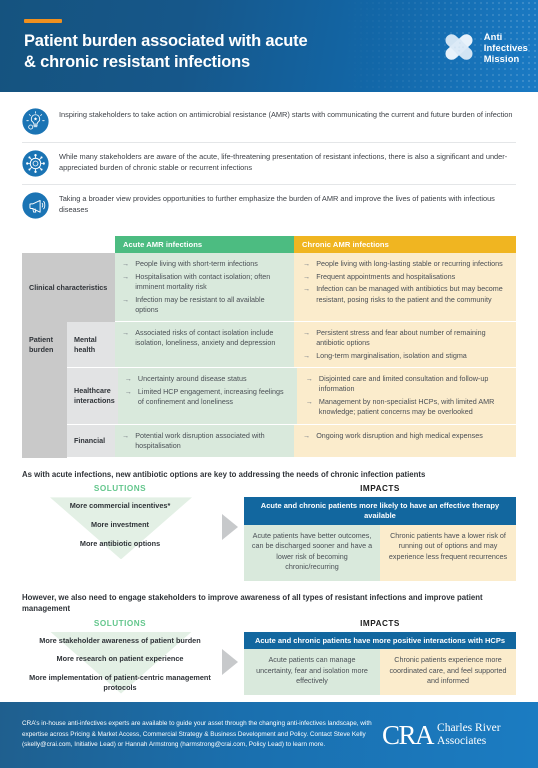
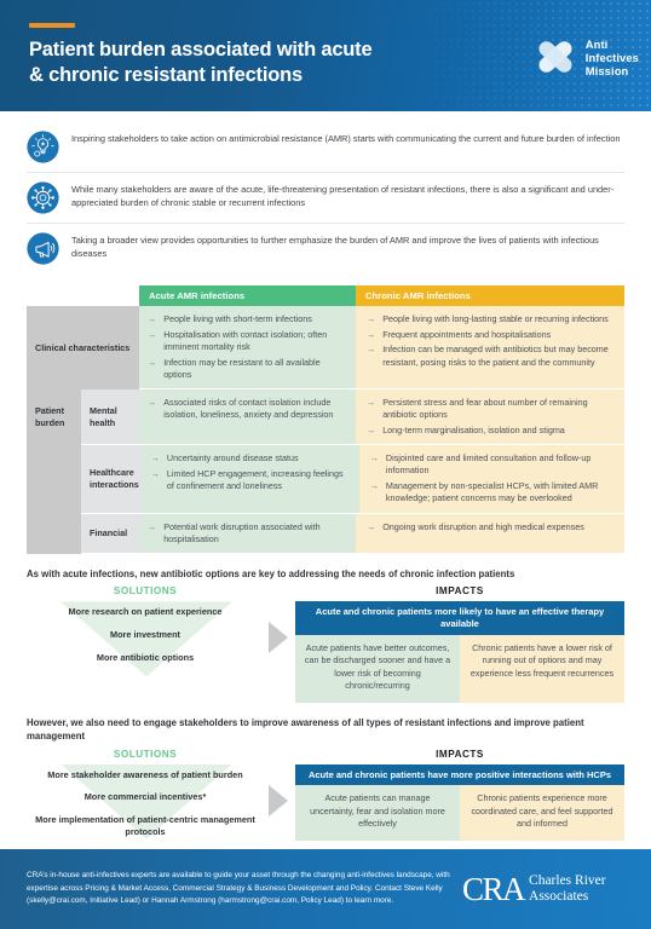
  Patient burden associated with acute
  & chronic resistant infections
  Anti
  Infectives
  Mission
  Inspiring stakeholders to take action on antimicrobial resistance (AMR) starts with communicating the current and future burden of infection
  While many stakeholders are aware of the acute, life-threatening presentation of resistant infections, there is also a significant and under-appreciated burden of chronic stable or recurrent infections
  Taking a broader view provides opportunities to further emphasize the burden of AMR and improve the lives of patients with infectious diseases
  Acute AMR infections
  Chronic AMR infections
  Clinical characteristics
  →
  People living with short-term infections
  →
  Hospitalisation with contact isolation; often imminent mortality risk
  →
  Infection may be resistant to all available options
  →
  People living with long-lasting stable or recurring infections
  →
  Frequent appointments and hospitalisations
  →
  Infection can be managed with antibiotics but may become resistant, posing risks to the patient and the community
  Patient burden
  Mental health
  →
  Associated risks of contact isolation include isolation, loneliness, anxiety and depression
  →
  Persistent stress and fear about number of remaining antibiotic options
  →
  Long-term marginalisation, isolation and stigma
  Healthcare interactions
  →
  Uncertainty around disease status
  →
  Limited HCP engagement, increasing feelings of confinement and loneliness
  →
  Disjointed care and limited consultation and follow-up information
  →
  Management by non-specialist HCPs, with limited AMR knowledge; patient concerns may be overlooked
  Financial
  →
  Potential work disruption associated with hospitalisation
  →
  Ongoing work disruption and high medical expenses
  As with acute infections, new antibiotic options are key to addressing the needs of chronic infection patients
  SOLUTIONS
- More commercial incentives*
+ More research on patient experience
  More investment
  More antibiotic options
  IMPACTS
  Acute and chronic patients more likely to have an effective therapy available
  Acute patients have better outcomes, can be discharged sooner and have a lower risk of becoming chronic/recurring
  Chronic patients have a lower risk of running out of options and may experience less frequent recurrences
  However, we also need to engage stakeholders to improve awareness of all types of resistant infections and improve patient management
  SOLUTIONS
  More stakeholder awareness of patient burden
- More research on patient experience
+ More commercial incentives*
  More implementation of patient-centric management protocols
  IMPACTS
  Acute and chronic patients have more positive interactions with HCPs
  Acute patients can manage uncertainty, fear and isolation more effectively
  Chronic patients experience more coordinated care, and feel supported and informed
  CRA
  Charles River
  Associates
